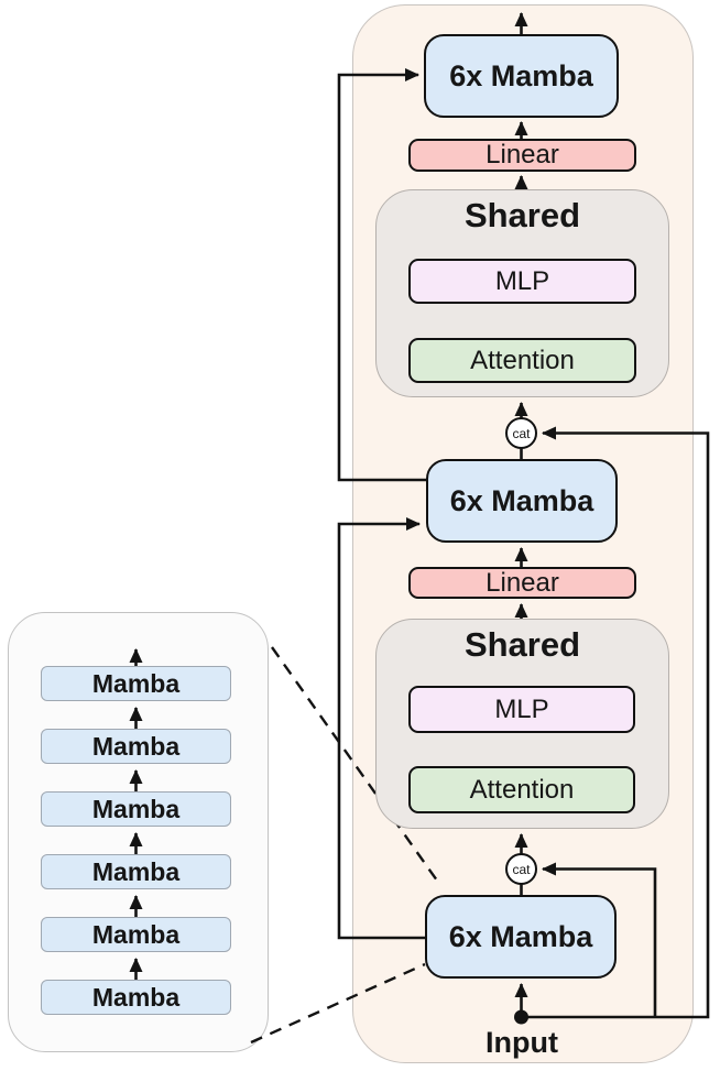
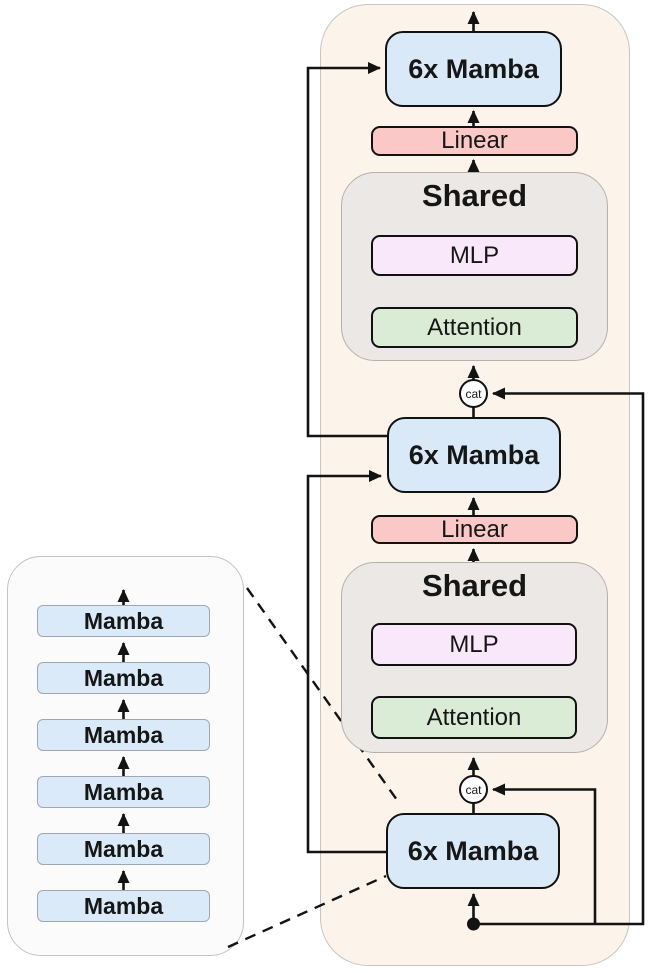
  6x Mamba
  Linear
  Shared
  MLP
  Attention
  cat
  6x Mamba
  Linear
  Shared
  MLP
  Attention
  cat
  6x Mamba
- Input
  Mamba
  Mamba
  Mamba
  Mamba
  Mamba
  Mamba
